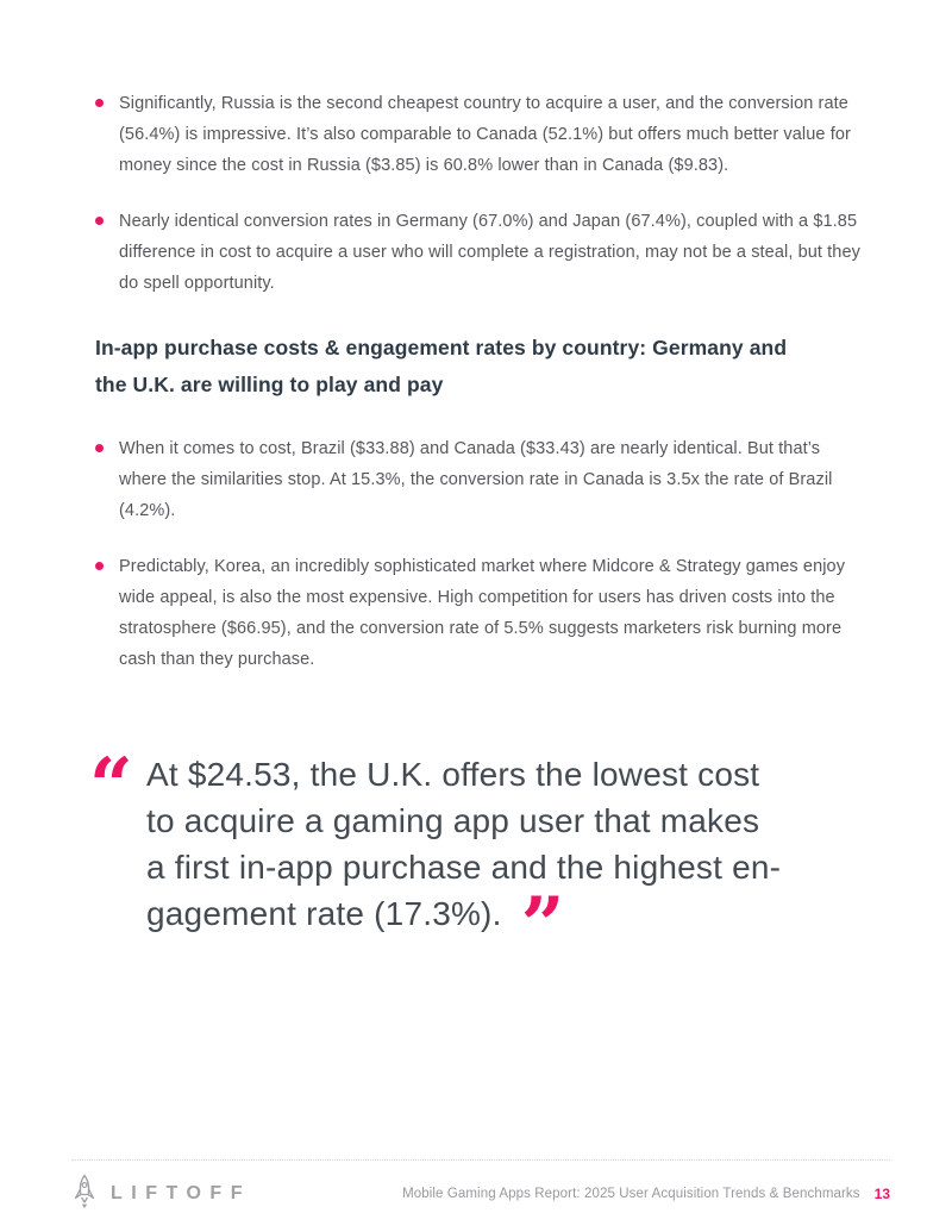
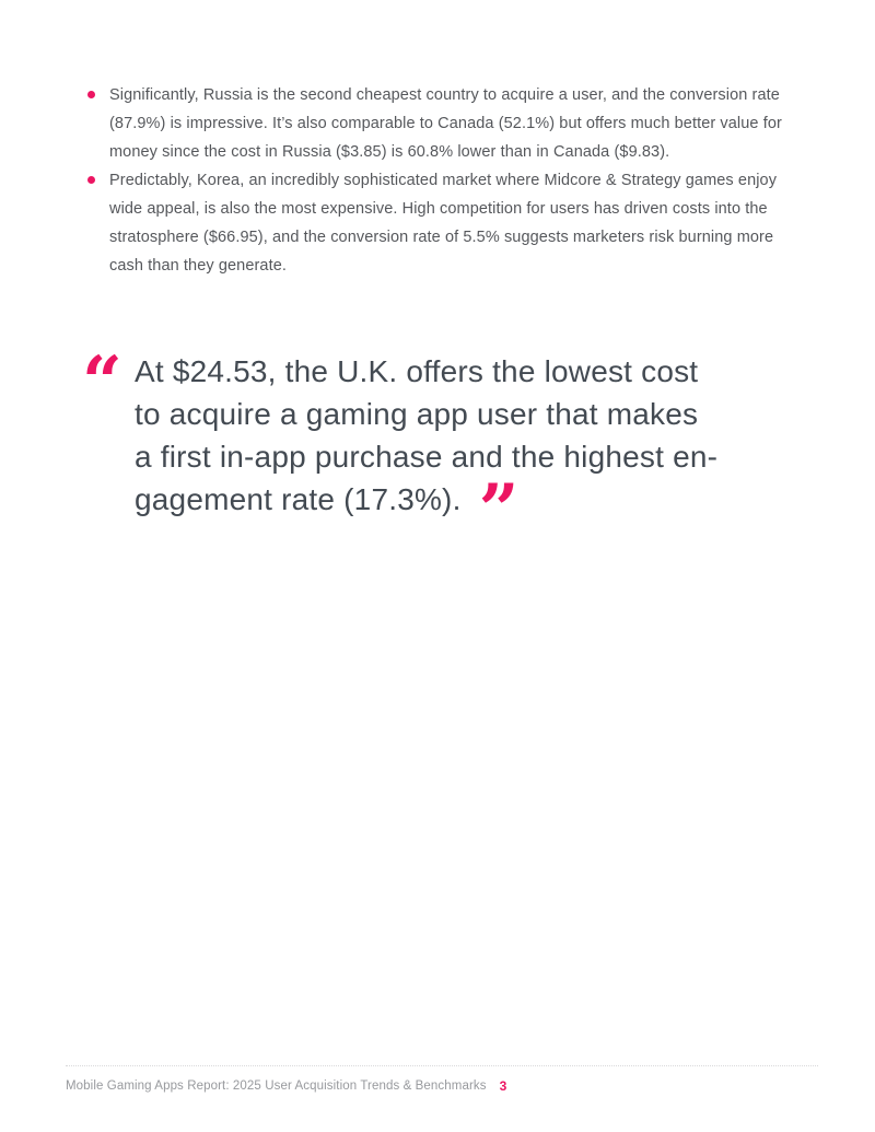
- Significantly, Russia is the second cheapest country to acquire a user, and the conversion rate (56.4%) is impressive. It’s also comparable to Canada (52.1%) but offers much better value for money since the cost in Russia ($3.85) is 60.8% lower than in Canada ($9.83).
+ Significantly, Russia is the second cheapest country to acquire a user, and the conversion rate (87.9%) is impressive. It’s also comparable to Canada (52.1%) but offers much better value for money since the cost in Russia ($3.85) is 60.8% lower than in Canada ($9.83).
- Nearly identical conversion rates in Germany (67.0%) and Japan (67.4%), coupled with a $1.85 difference in cost to acquire a user who will complete a registration, may not be a steal, but they do spell opportunity.
- In-app purchase costs & engagement rates by country: Germany and
- the U.K. are willing to play and pay
- When it comes to cost, Brazil ($33.88) and Canada ($33.43) are nearly identical. But that’s where the similarities stop. At 15.3%, the conversion rate in Canada is 3.5x the rate of Brazil (4.2%).
- Predictably, Korea, an incredibly sophisticated market where Midcore & Strategy games enjoy wide appeal, is also the most expensive. High competition for users has driven costs into the stratosphere ($66.95), and the conversion rate of 5.5% suggests marketers risk burning more cash than they purchase.
+ Predictably, Korea, an incredibly sophisticated market where Midcore & Strategy games enjoy wide appeal, is also the most expensive. High competition for users has driven costs into the stratosphere ($66.95), and the conversion rate of 5.5% suggests marketers risk burning more cash than they generate.
  “
  At $24.53, the U.K. offers the lowest cost
  to acquire a gaming app user that makes
  a first in-app purchase and the highest en-
  gagement rate (17.3%). ”
- LIFTOFF
  Mobile Gaming Apps Report: 2025 User Acquisition Trends & Benchmarks
- 13
+ 3
